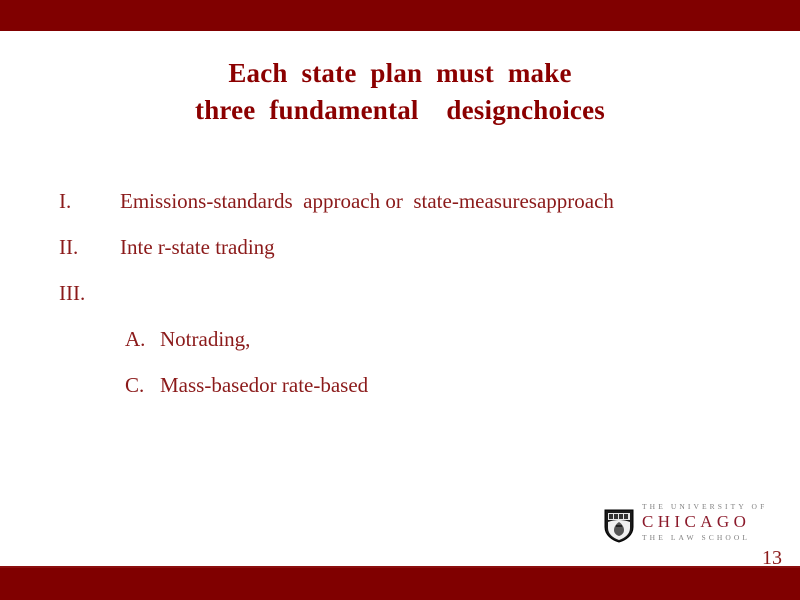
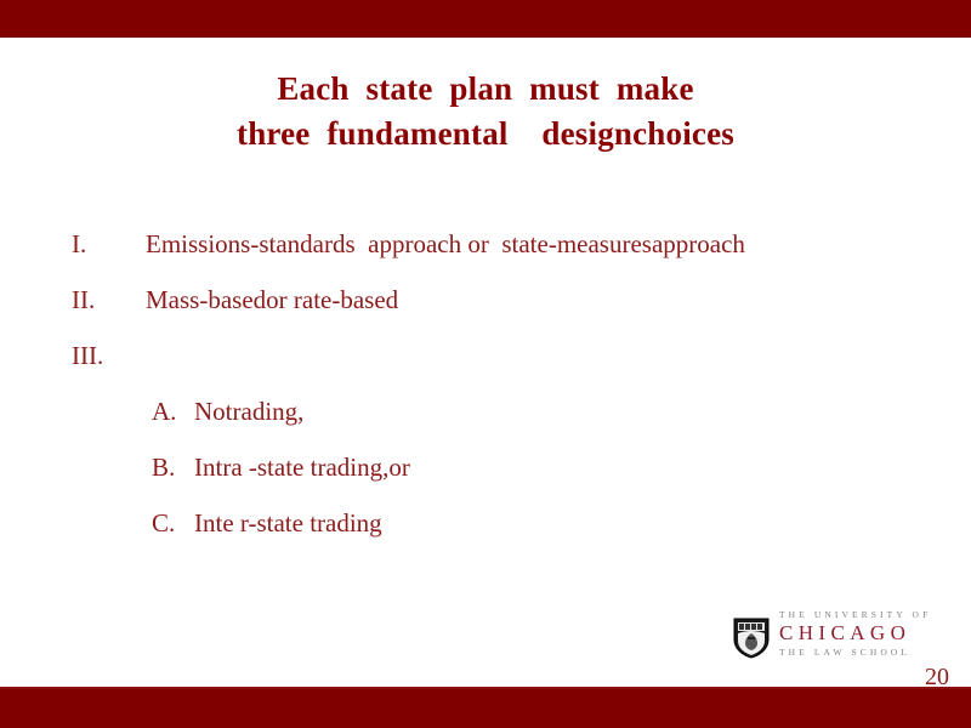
  Each state plan must make
  three fundamental designchoices
  I.
  Emissions-standards approach or state-measuresapproach
  II.
- Inte r-state trading
+ Mass-basedor rate-based
  III.
  A.
  Notrading,
+ B.
+ Intra -state trading,or
  C.
- Mass-basedor rate-based
+ Inte r-state trading
  THE UNIVERSITY OF
  CHICAGO
  THE LAW SCHOOL
- 13
+ 20
